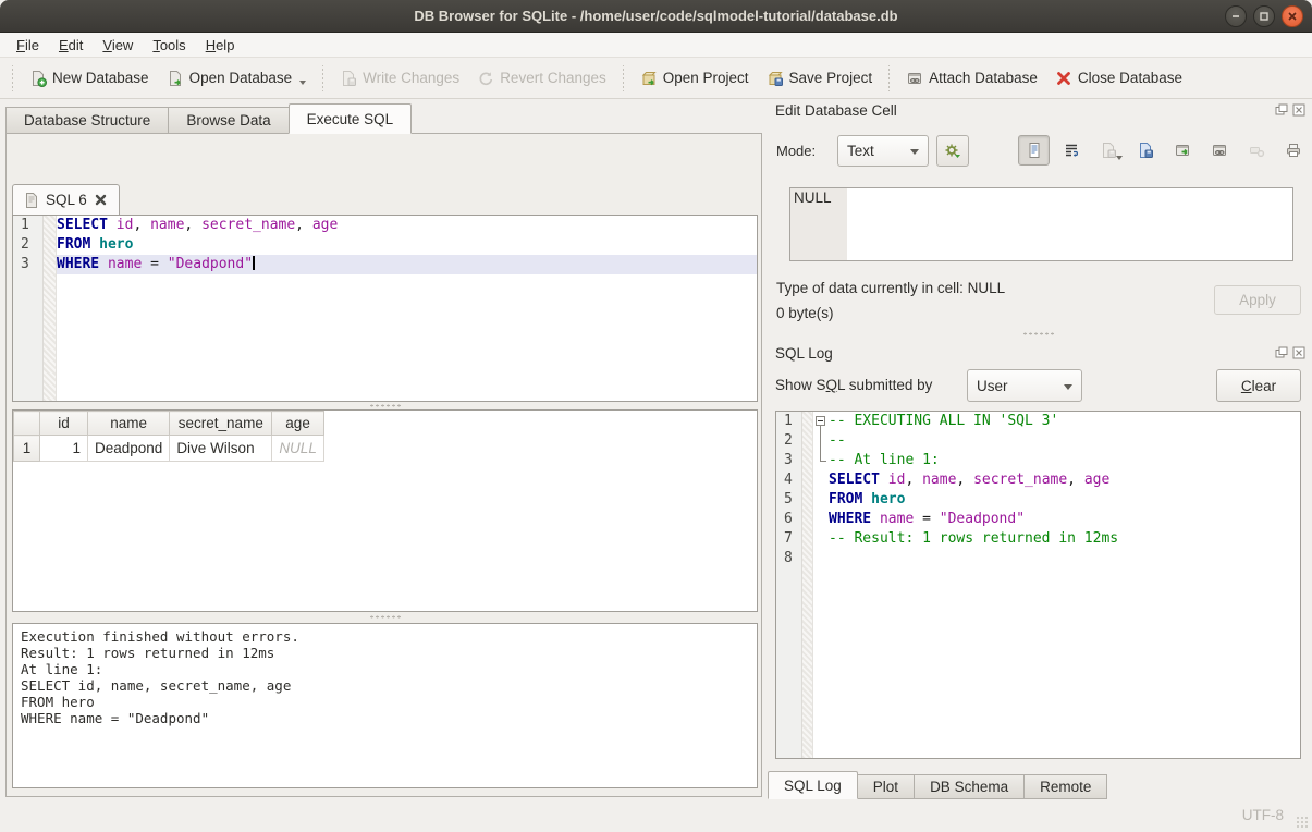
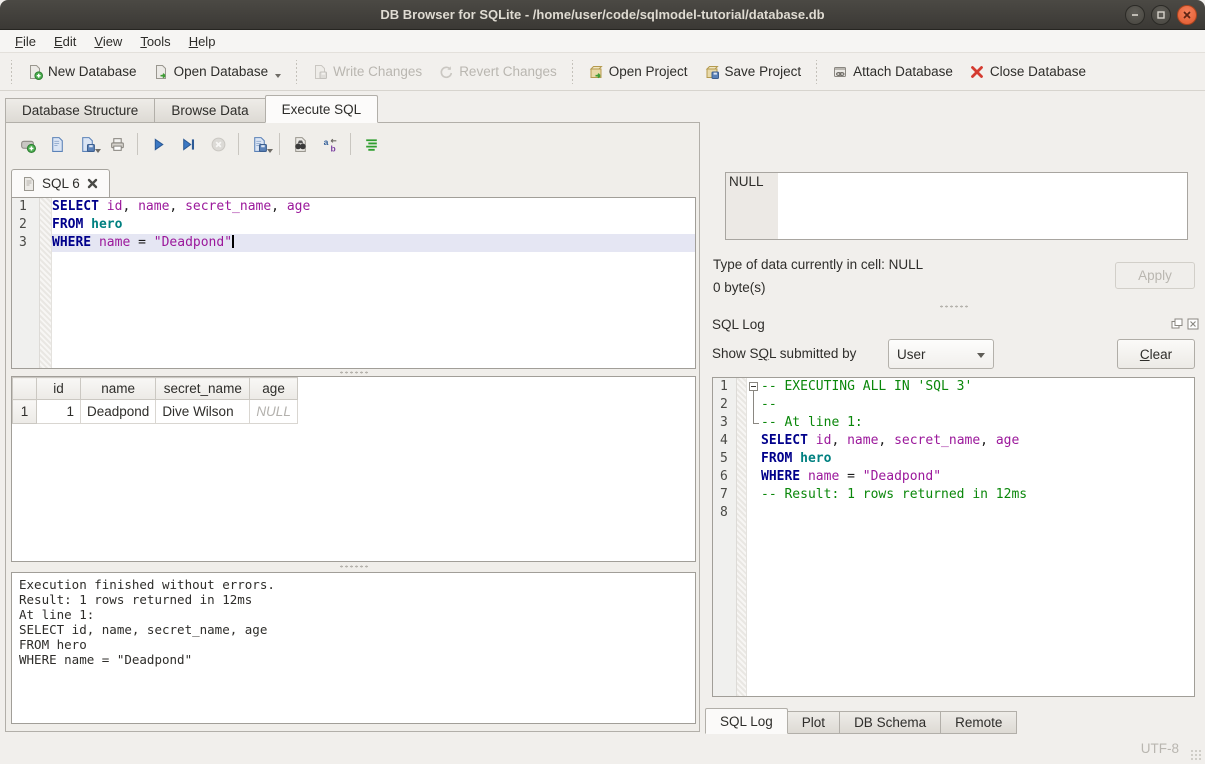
  DB Browser for SQLite - /home/user/code/sqlmodel-tutorial/database.db
  File
  Edit
  View
  Tools
  Help
  New Database
  Open Database
  Write Changes
  Revert Changes
  Open Project
  Save Project
  Attach Database
  Close Database
  Database Structure
  Browse Data
  Execute SQL
+ a
+ b
  SQL 6
  1
  SELECT id, name, secret_name, age
  2
  FROM hero
  3
  WHERE name = "Deadpond"
  	id	name	secret_name	age
  1	1	Deadpond	Dive Wilson	NULL
  Execution finished without errors.
  Result: 1 rows returned in 12ms
  At line 1:
  SELECT id, name, secret_name, age
  FROM hero
  WHERE name = "Deadpond"
- Edit Database Cell
- Mode:
- Text
  NULL
  Type of data currently in cell: NULL
  0 byte(s)
  Apply
  SQL Log
  Show SQL submitted by
  User
  C
  lear
  1
  -- EXECUTING ALL IN 'SQL 3'
  2
  --
  3
  -- At line 1:
  4
  SELECT id, name, secret_name, age
  5
  FROM hero
  6
  WHERE name = "Deadpond"
  7
  -- Result: 1 rows returned in 12ms
  8
  SQL Log
  Plot
  DB Schema
  Remote
  UTF-8
